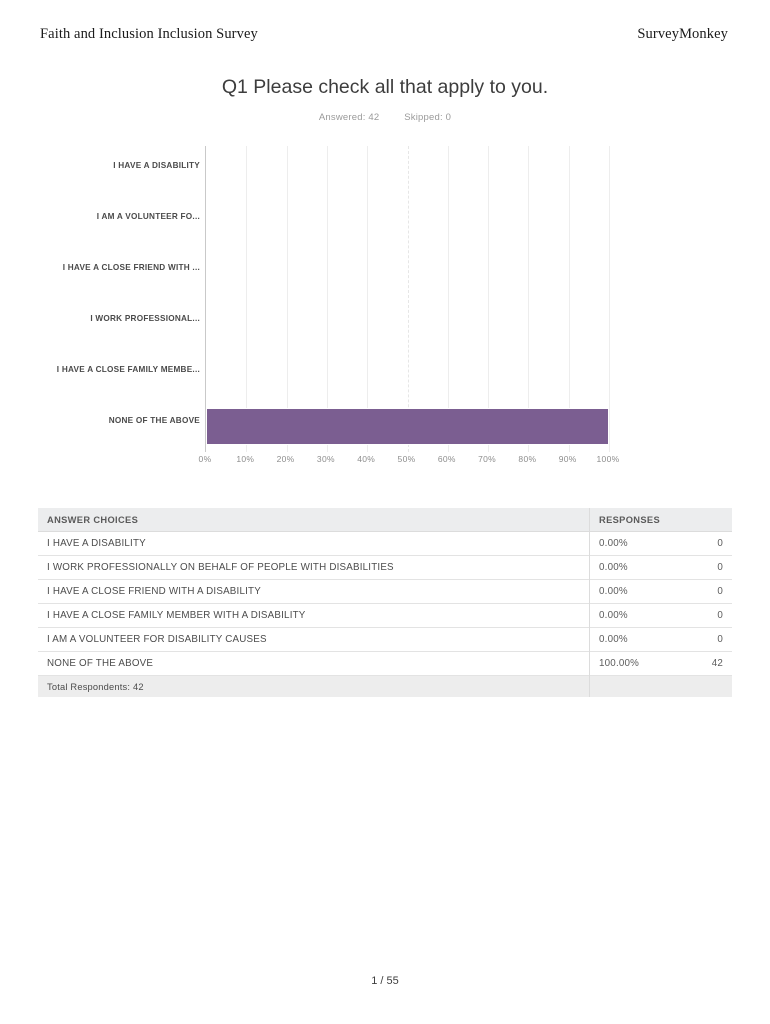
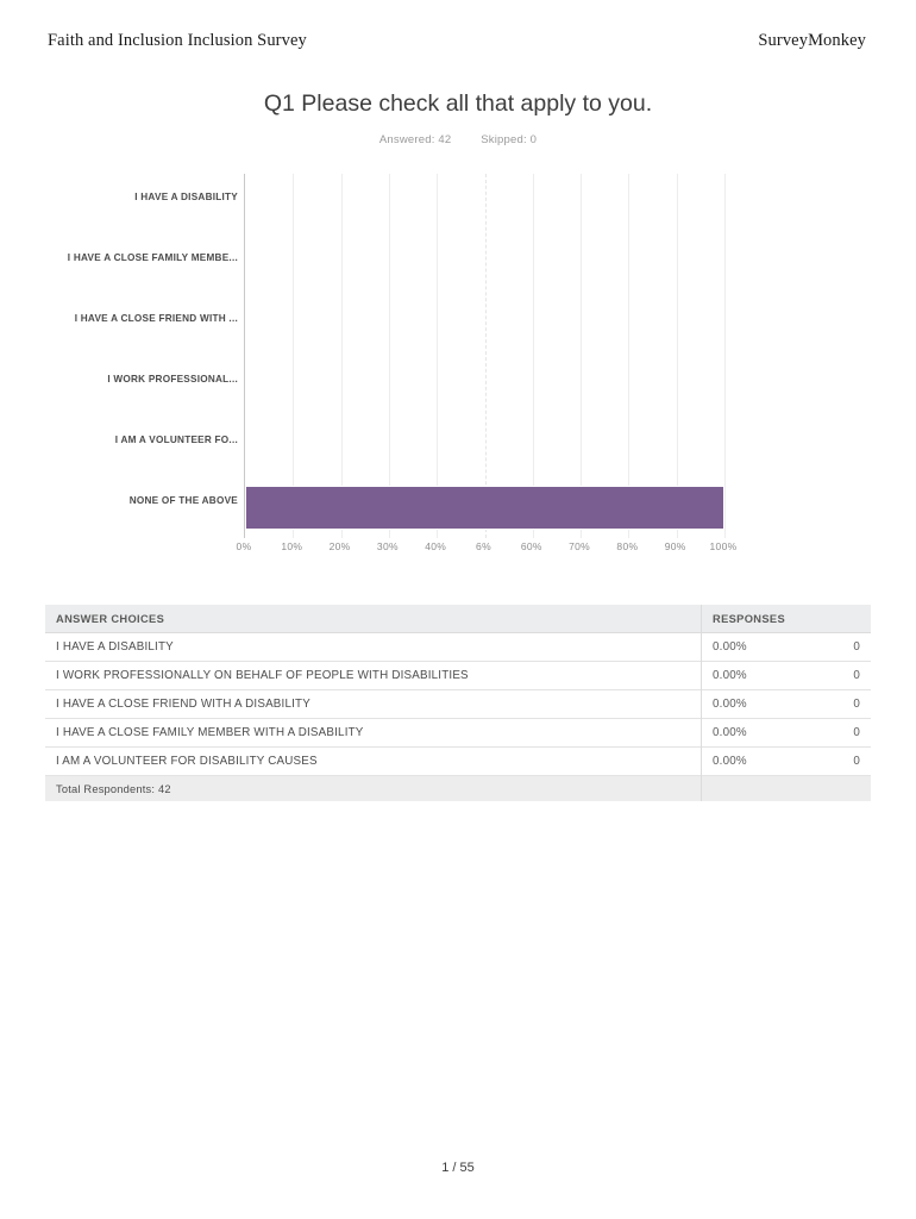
  Faith and Inclusion Inclusion Survey
  SurveyMonkey
  Q1 Please check all that apply to you.
  Answered: 42 Skipped: 0
  I HAVE A DISABILITY
- I AM A VOLUNTEER FO...
+ I HAVE A CLOSE FAMILY MEMBE...
  I HAVE A CLOSE FRIEND WITH ...
  I WORK PROFESSIONAL...
- I HAVE A CLOSE FAMILY MEMBE...
+ I AM A VOLUNTEER FO...
  NONE OF THE ABOVE
  0%
  10%
  20%
  30%
  40%
- 50%
+ 6%
  60%
  70%
  80%
  90%
  100%
  ANSWER CHOICES	RESPONSES
  I HAVE A DISABILITY	0.00%	0
  I WORK PROFESSIONALLY ON BEHALF OF PEOPLE WITH DISABILITIES	0.00%	0
  I HAVE A CLOSE FRIEND WITH A DISABILITY	0.00%	0
  I HAVE A CLOSE FAMILY MEMBER WITH A DISABILITY	0.00%	0
  I AM A VOLUNTEER FOR DISABILITY CAUSES	0.00%	0
- NONE OF THE ABOVE	100.00%	42
  Total Respondents: 42
  1 / 55
